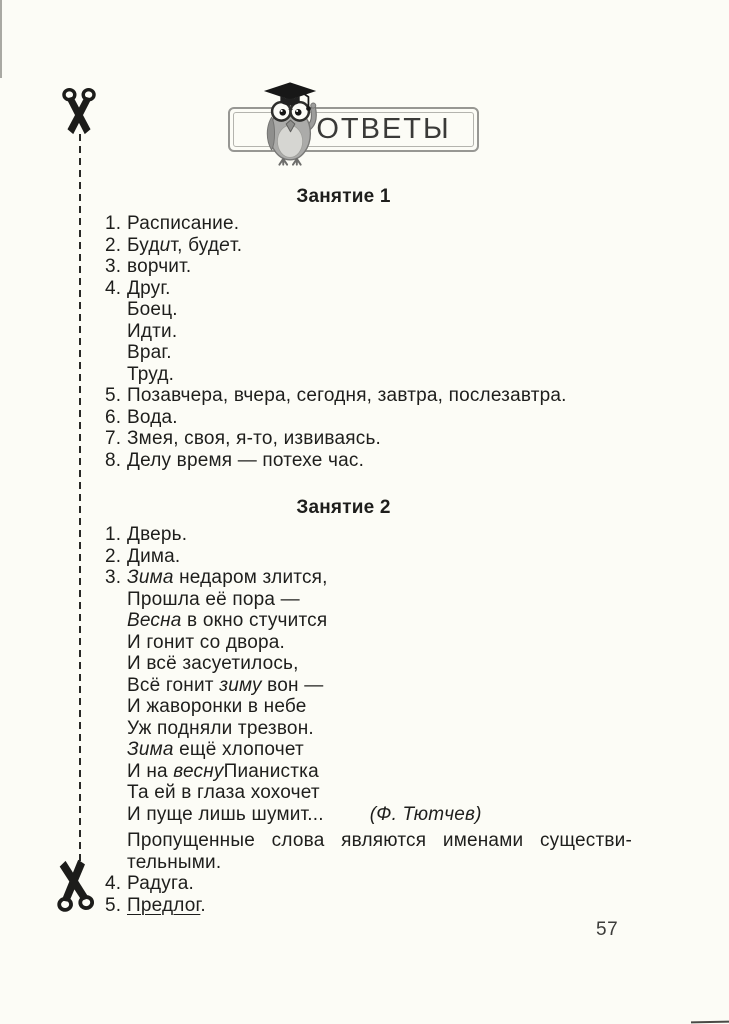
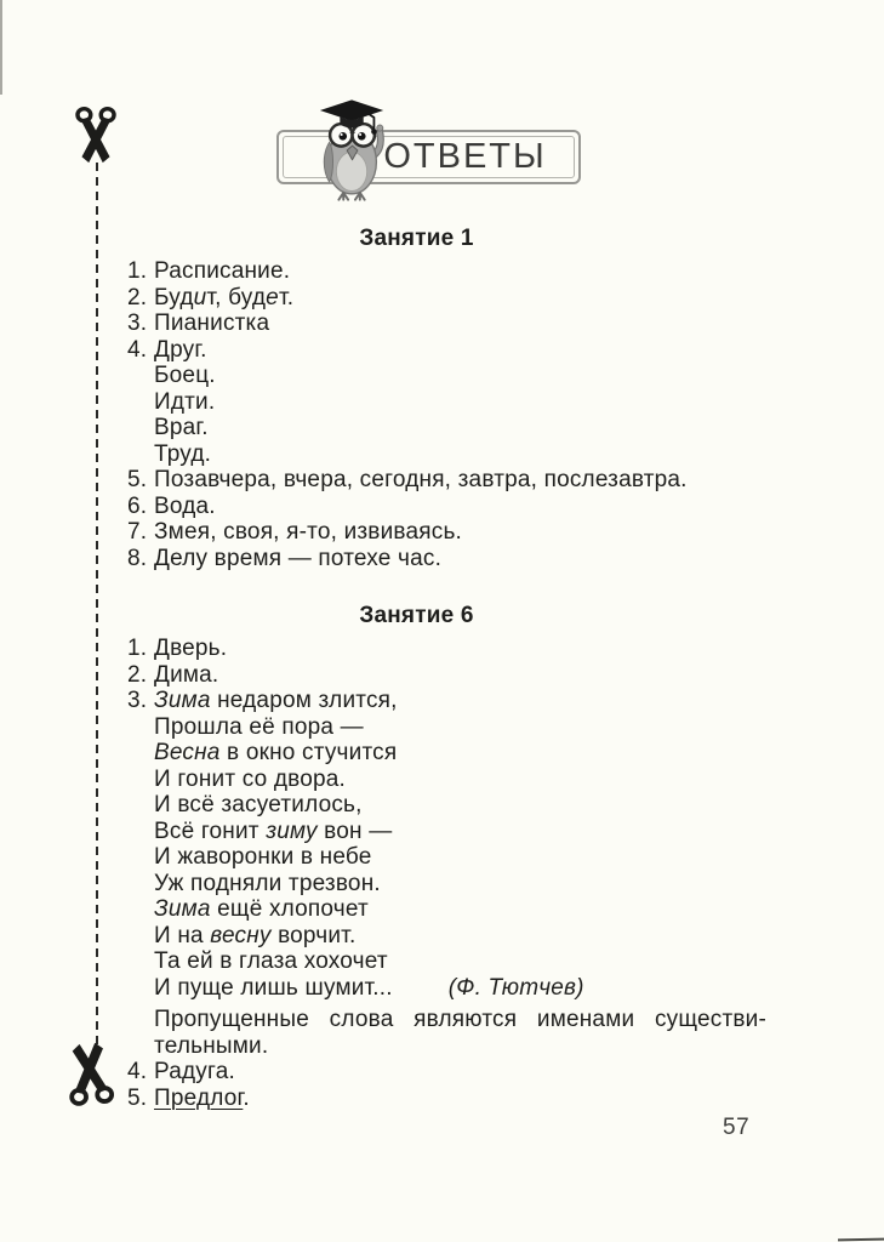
  ОТВЕТЫ
  Занятие 1
  1.
  Расписание.
  2.
  Будит, будет.
  3.
- ворчит.
+ Пианистка
  4.
  Друг.
  Боец.
  Идти.
  Враг.
  Труд.
  5.
  Позавчера, вчера, сегодня, завтра, послезавтра.
  6.
  Вода.
  7.
  Змея, своя, я-то, извиваясь.
  8.
  Делу время — потехе час.
- Занятие 2
+ Занятие 6
  1.
  Дверь.
  2.
  Дима.
  3.
  Зима недаром злится,
  Прошла её пора —
  Весна в окно стучится
  И гонит со двора.
  И всё засуетилось,
  Всё гонит зиму вон —
  И жаворонки в небе
  Уж подняли трезвон.
  Зима ещё хлопочет
- И на веснуПианистка
+ И на весну ворчит.
  Та ей в глаза хохочет
  И пуще лишь шумит... (Ф. Тютчев)
  Пропущенные слова являются именами существи-
  тельными.
  4.
  Радуга.
  5.
  Предлог.
  57
